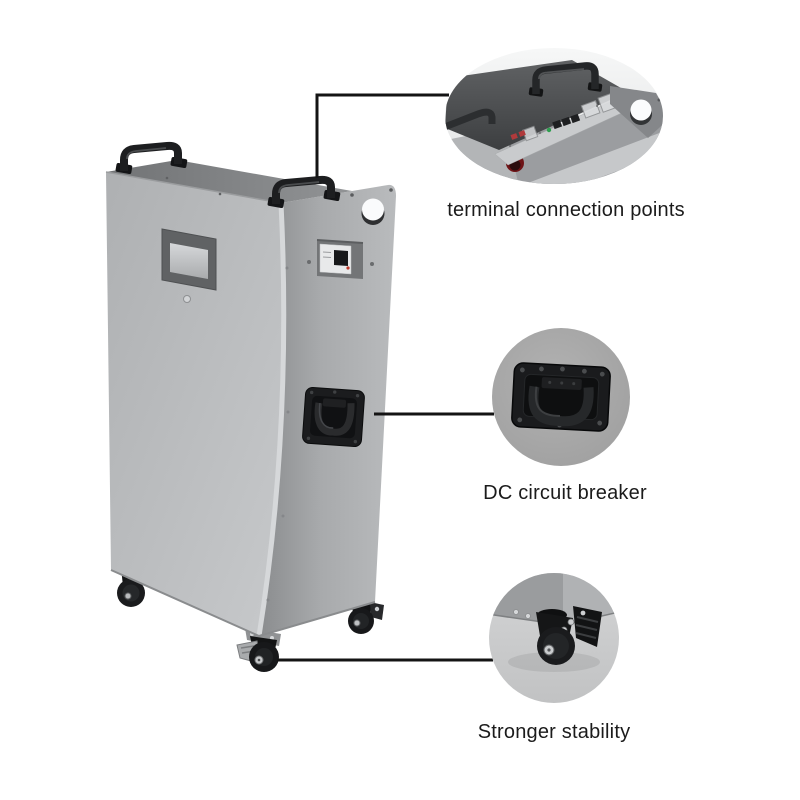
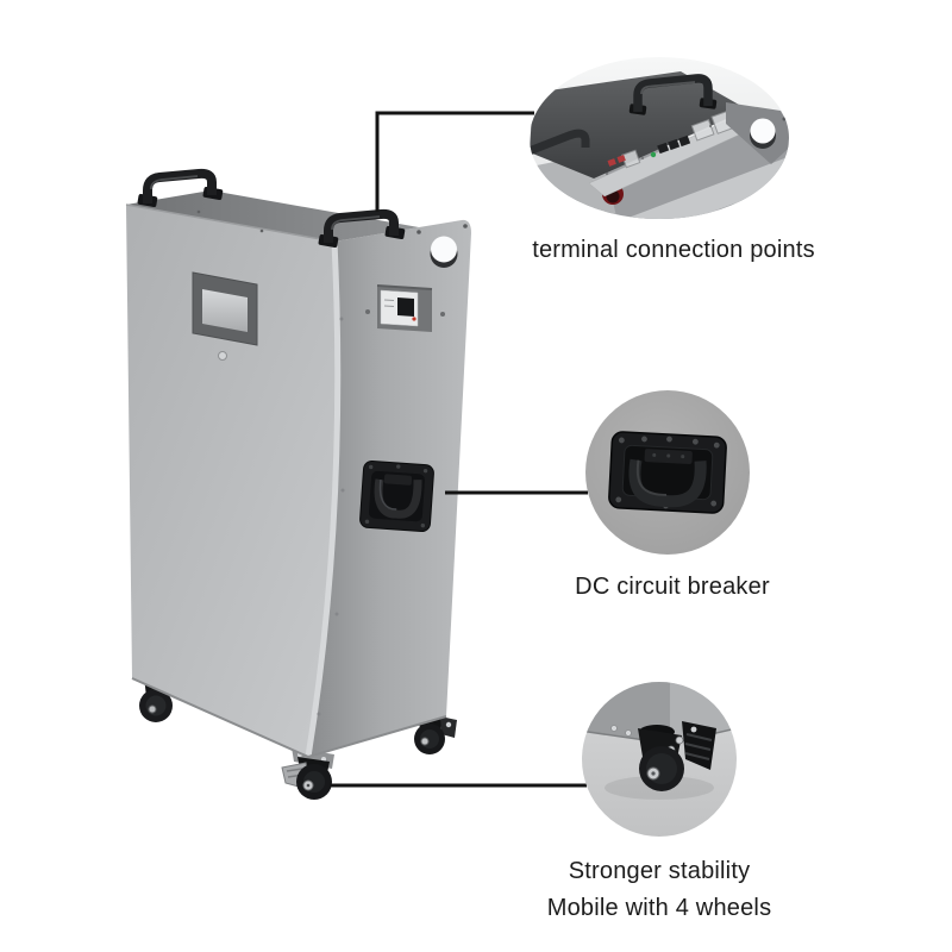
  terminal connection points
  DC circuit breaker
  Stronger stability
+ Mobile with 4 wheels
